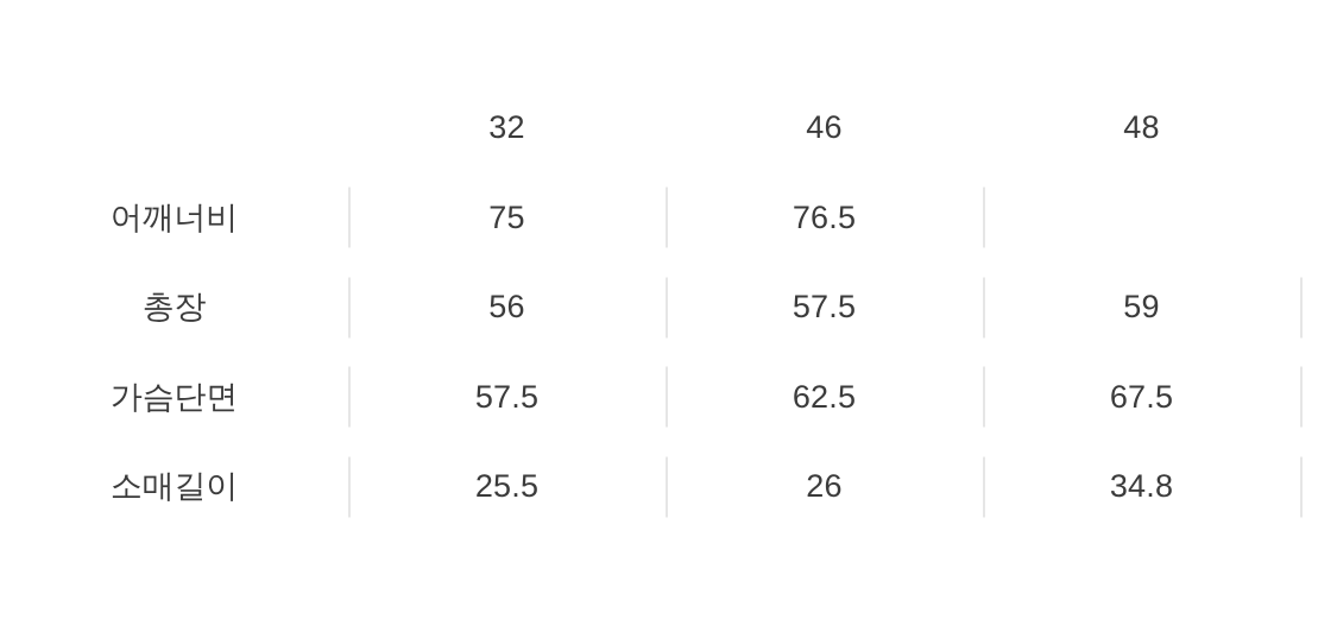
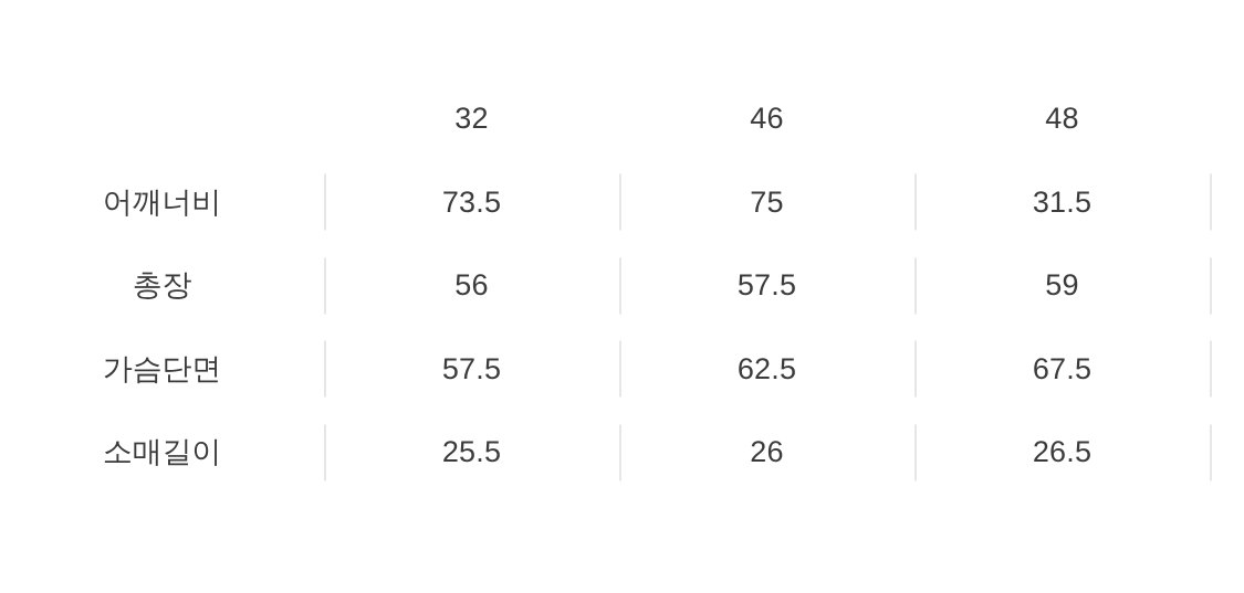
  32
  46
  48
  어깨너비
+ 73.5
  75
- 76.5
+ 31.5
  총장
  56
  57.5
  59
  가슴단면
  57.5
  62.5
  67.5
  소매길이
  25.5
  26
- 34.8
+ 26.5
